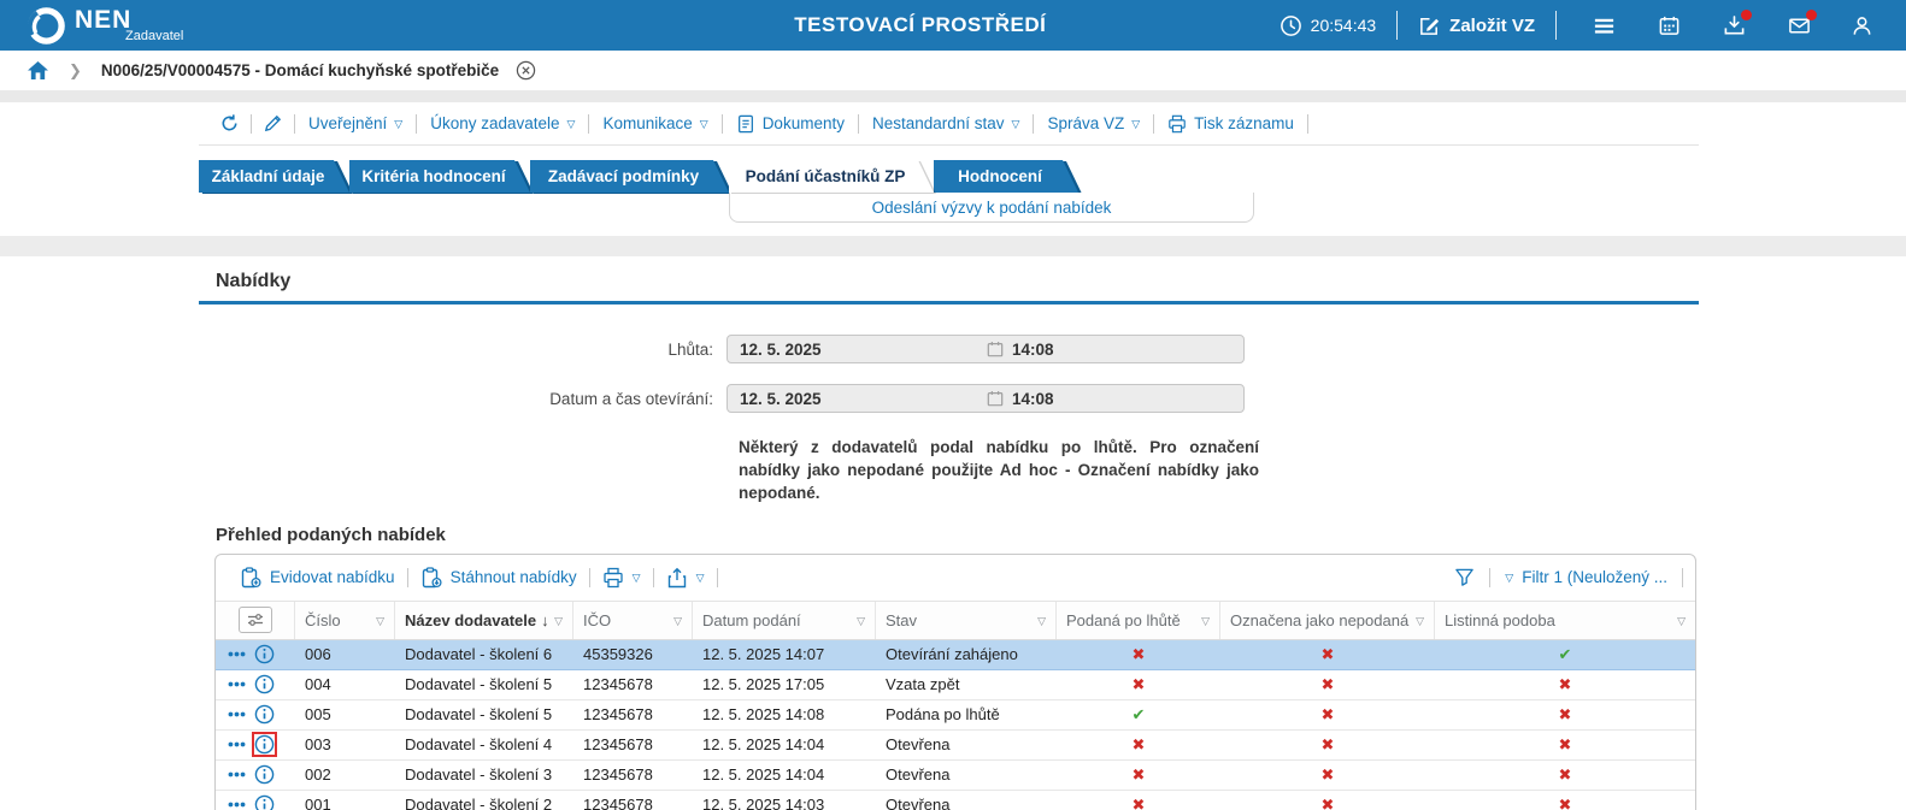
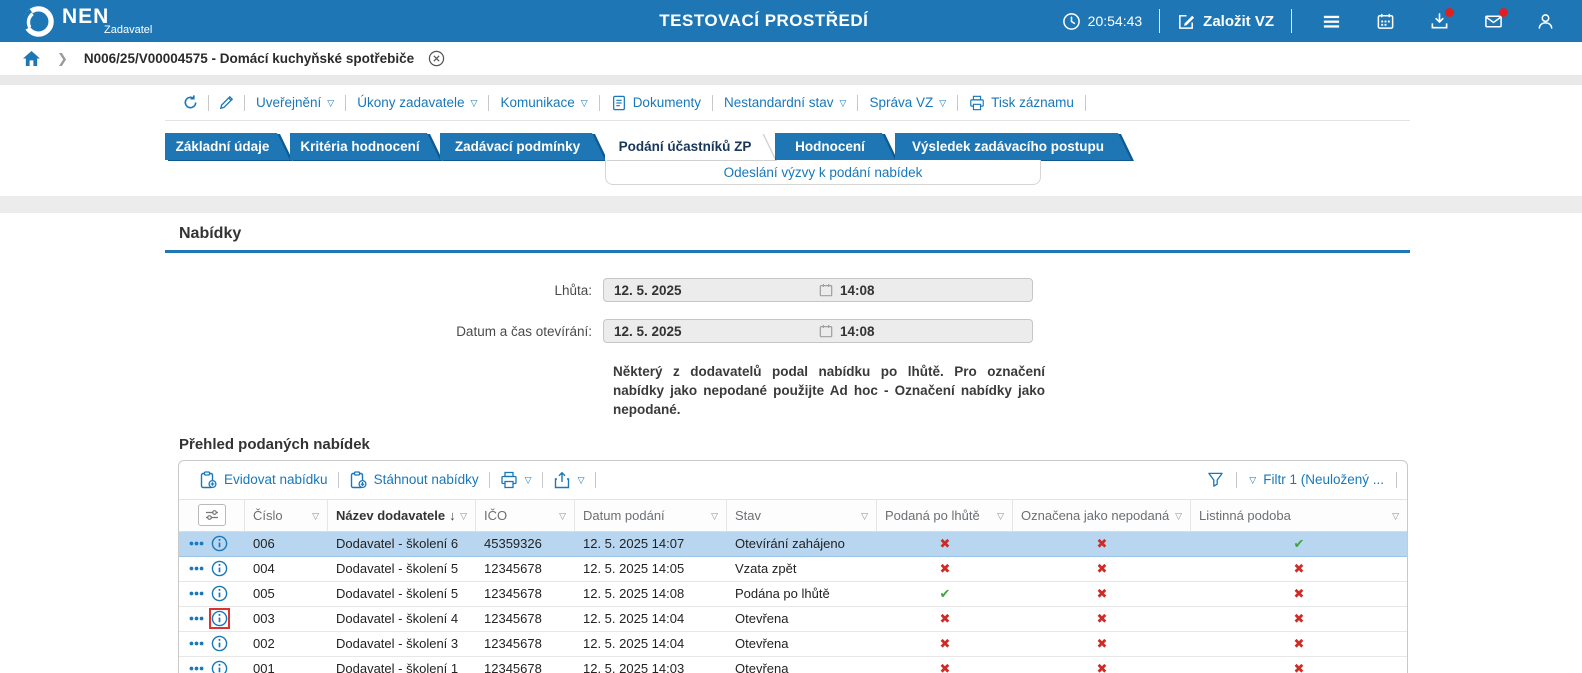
  NEN
  Zadavatel
  TESTOVACÍ PROSTŘEDÍ
  20:54:43
  Založit VZ
  ❯
  N006/25/V00004575 - Domácí kuchyňské spotřebiče
  Uveřejnění
  ▽
  Úkony zadavatele
  ▽
  Komunikace
  ▽
  Dokumenty
  Nestandardní stav
  ▽
  Správa VZ
  ▽
  Tisk záznamu
  Základní údaje
  Kritéria hodnocení
  Zadávací podmínky
  Podání účastníků ZP
  Hodnocení
+ Výsledek zadávacího postupu
  Odeslání výzvy k podání nabídek
  Nabídky
  Lhůta:
  12. 5. 2025
  14:08
  Datum a čas otevírání:
  12. 5. 2025
  14:08
  Některý z dodavatelů podal nabídku po lhůtě. Pro označení nabídky jako nepodané použijte Ad hoc - Označení nabídky jako nepodané.
  Přehled podaných nabídek
  Evidovat nabídku
  Stáhnout nabídky
  ▽
  ▽
  ▽
  Filtr 1 (Neuložený ...
  Číslo
  ▽
  Název dodavatele ↓
  ▽
  IČO
  ▽
  Datum podání
  ▽
  Stav
  ▽
  Podaná po lhůtě
  ▽
  Označena jako nepodaná
  ▽
  Listinná podoba
  ▽
  006
  Dodavatel - školení 6
  45359326
  12. 5. 2025 14:07
  Otevírání zahájeno
  ✖
  ✖
  ✔
  004
  Dodavatel - školení 5
  12345678
- 12. 5. 2025 17:05
+ 12. 5. 2025 14:05
  Vzata zpět
  ✖
  ✖
  ✖
  005
  Dodavatel - školení 5
  12345678
  12. 5. 2025 14:08
  Podána po lhůtě
  ✔
  ✖
  ✖
  003
  Dodavatel - školení 4
  12345678
  12. 5. 2025 14:04
  Otevřena
  ✖
  ✖
  ✖
  002
  Dodavatel - školení 3
  12345678
  12. 5. 2025 14:04
  Otevřena
  ✖
  ✖
  ✖
  001
- Dodavatel - školení 2
+ Dodavatel - školení 1
  12345678
  12. 5. 2025 14:03
  Otevřena
  ✖
  ✖
  ✖
